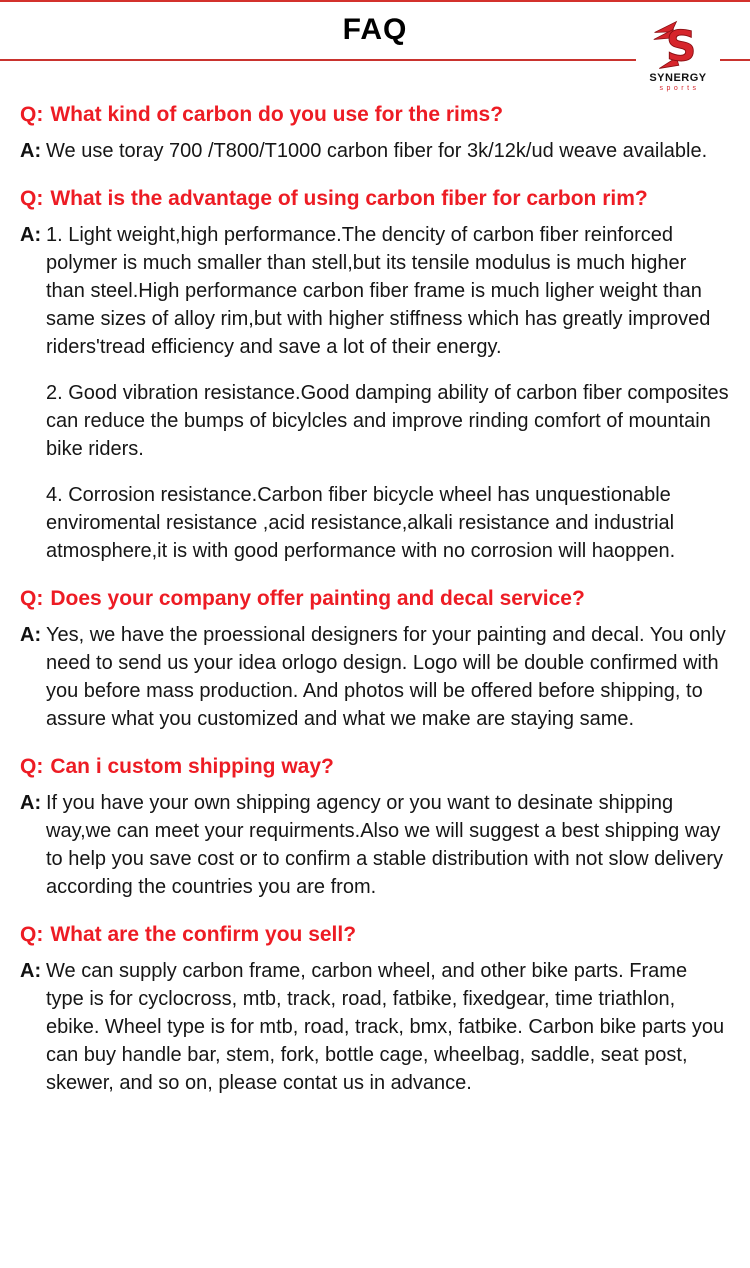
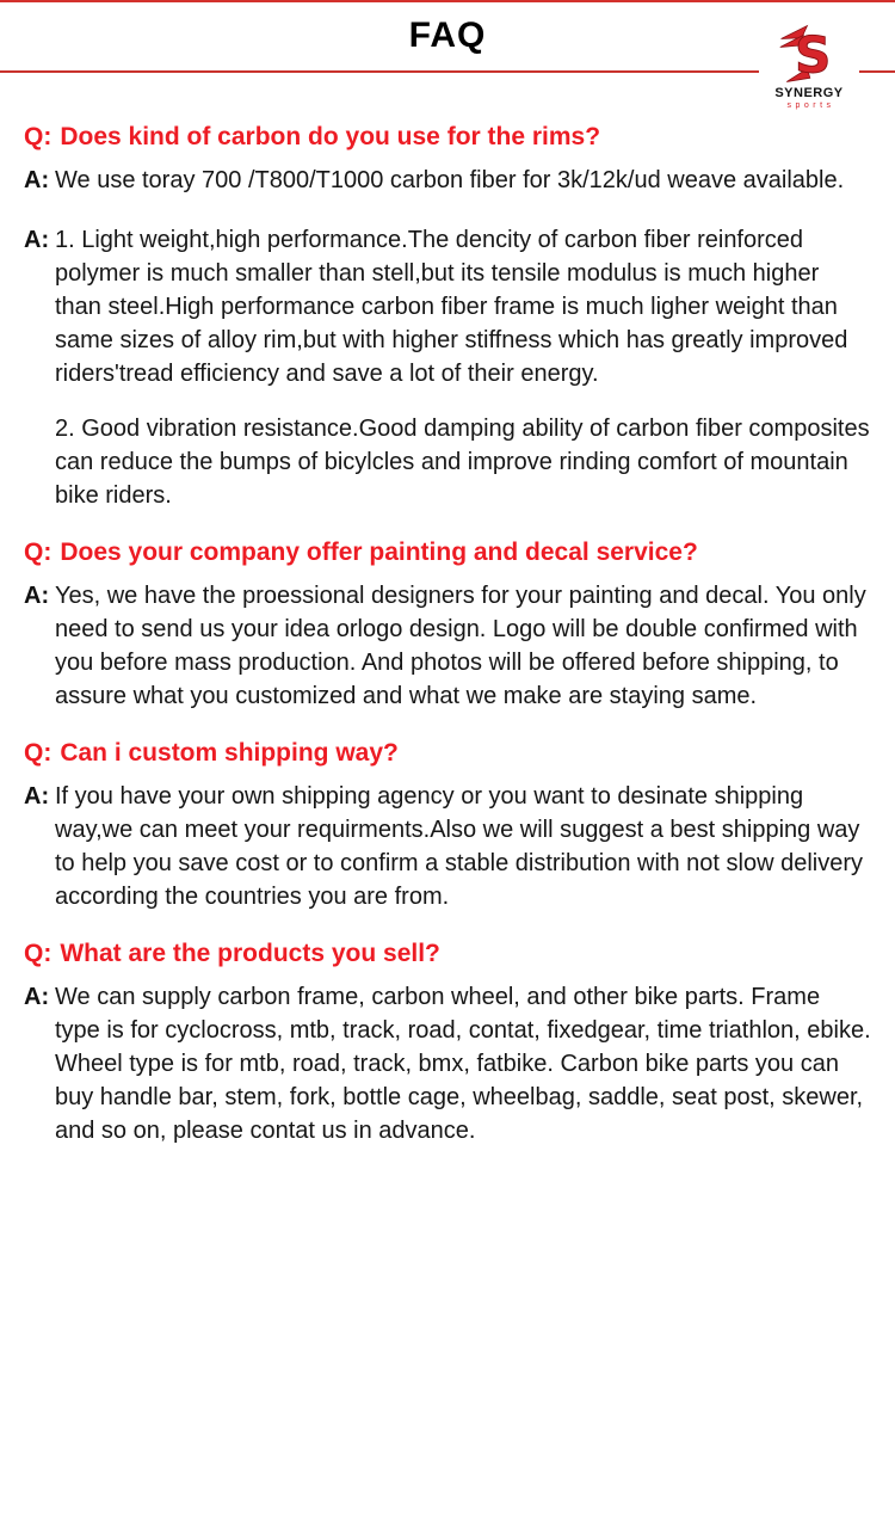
  FAQ
  S
  SYNERGY
- Q: What kind of carbon do you use for the rims?
+ Q: Does kind of carbon do you use for the rims?
  A:
  We use toray 700 /T800/T1000 carbon fiber for 3k/12k/ud weave available.
- Q: What is the advantage of using carbon fiber for carbon rim?
  A:
  1. Light weight,high performance.The dencity of carbon fiber reinforced polymer is much smaller than stell,but its tensile modulus is much higher than steel.High performance carbon fiber frame is much ligher weight than same sizes of alloy rim,but with higher stiffness which has greatly improved riders'tread efficiency and save a lot of their energy.
  2. Good vibration resistance.Good damping ability of carbon fiber composites can reduce the bumps of bicylcles and improve rinding comfort of mountain bike riders.
- 4. Corrosion resistance.Carbon fiber bicycle wheel has unquestionable enviromental resistance ,acid resistance,alkali resistance and industrial atmosphere,it is with good performance with no corrosion will haoppen.
  Q: Does your company offer painting and decal service?
  A:
  Yes, we have the proessional designers for your painting and decal. You only need to send us your idea orlogo design. Logo will be double confirmed with you before mass production. And photos will be offered before shipping, to assure what you customized and what we make are staying same.
  Q: Can i custom shipping way?
  A:
  If you have your own shipping agency or you want to desinate shipping way,we can meet your requirments.Also we will suggest a best shipping way to help you save cost or to confirm a stable distribution with not slow delivery according the countries you are from.
- Q: What are the confirm you sell?
+ Q: What are the products you sell?
  A:
- We can supply carbon frame, carbon wheel, and other bike parts. Frame type is for cyclocross, mtb, track, road, fatbike, fixedgear, time triathlon, ebike. Wheel type is for mtb, road, track, bmx, fatbike. Carbon bike parts you can buy handle bar, stem, fork, bottle cage, wheelbag, saddle, seat post, skewer, and so on, please contat us in advance.
+ We can supply carbon frame, carbon wheel, and other bike parts. Frame type is for cyclocross, mtb, track, road, contat, fixedgear, time triathlon, ebike. Wheel type is for mtb, road, track, bmx, fatbike. Carbon bike parts you can buy handle bar, stem, fork, bottle cage, wheelbag, saddle, seat post, skewer, and so on, please contat us in advance.
